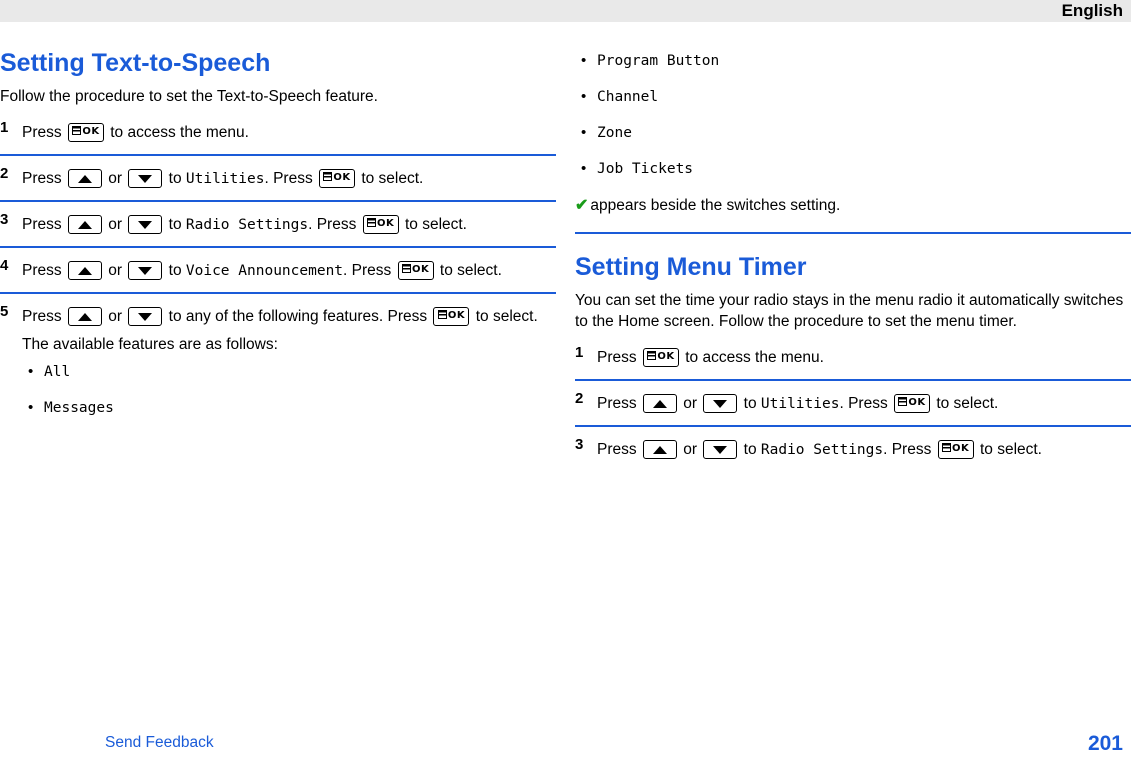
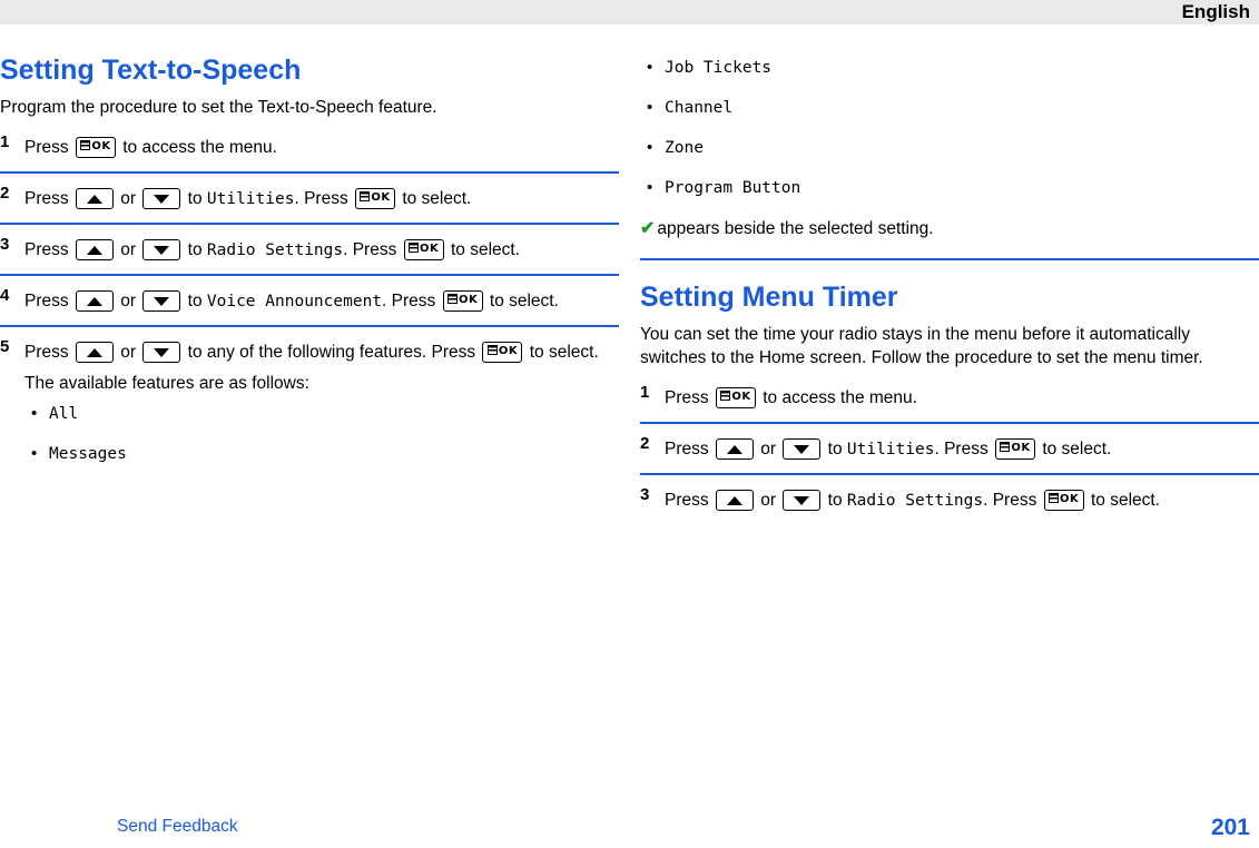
  English
  Setting Text-to-Speech
- Follow the procedure to set the Text-to-Speech feature.
+ Program the procedure to set the Text-to-Speech feature.
  1
  Press OK to access the menu.
  2
  Press or to Utilities. Press OK to select.
  3
  Press or to Radio Settings. Press OK to select.
  4
  Press or to Voice Announcement. Press OK to select.
  5
  Press or to any of the following features. Press OK to select.
  The available features are as follows:
  All
  Messages
- Program Button
+ Job Tickets
  Channel
  Zone
- Job Tickets
+ Program Button
- ✔appears beside the switches setting.
+ ✔appears beside the selected setting.
  Setting Menu Timer
- You can set the time your radio stays in the menu radio it automatically switches to the Home screen. Follow the procedure to set the menu timer.
+ You can set the time your radio stays in the menu before it automatically switches to the Home screen. Follow the procedure to set the menu timer.
  1
  Press OK to access the menu.
  2
  Press or to Utilities. Press OK to select.
  3
  Press or to Radio Settings. Press OK to select.
  Send Feedback
  201
